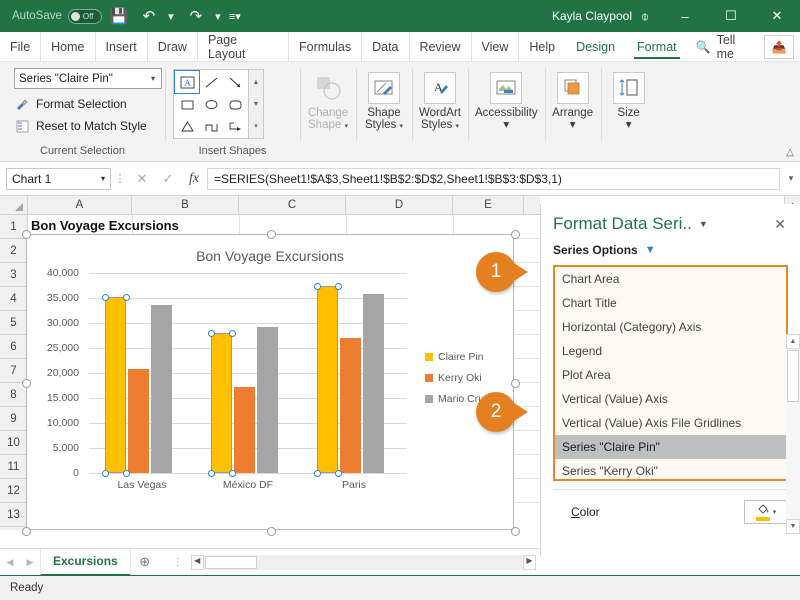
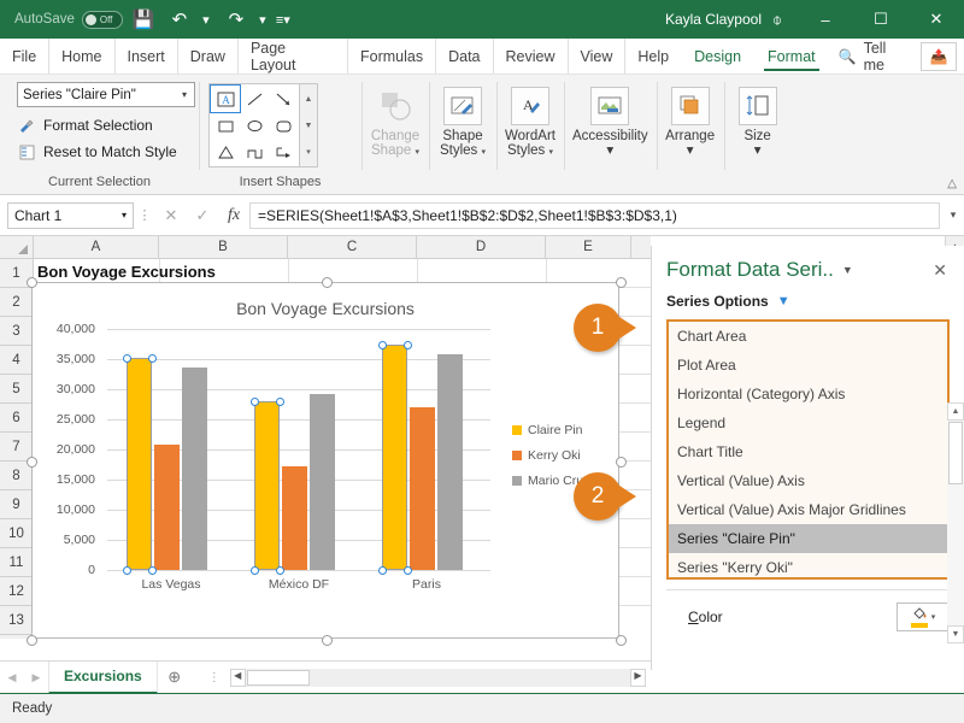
  AutoSave
  Off
  💾
  ↶
  ▾
  ↷
  ▾
  ≡▾
  Kayla Claypool
  ⌽
  –
  ☐
  ✕
  File
  Home
  Insert
  Draw
  Page Layout
  Formulas
  Data
  Review
  View
  Help
  Design
  Format
  🔍
  Tell me
  📤
  Series "Claire Pin"
  ▾
  Format Selection
  Reset to Match Style
  Current Selection
  A
  Insert Shapes
  Change
  Shape
  Shape
  Styles
  A
  WordArt
  Styles
  Accessibility
  ▾
  Arrange
  ▾
  Size
  ▾
  △
  Chart 1
  ▾
  ⋮
  ✕
  ✓
  fx
  =SERIES(Sheet1!$A$3,Sheet1!$B$2:$D$2,Sheet1!$B$3:$D$3,1)
  ▾
  A
  B
  C
  D
  E
  1
  2
  3
  4
  5
  6
  7
  8
  9
  10
  11
  12
  13
  Bon Voyage Excursions
  Bon Voyage Excursions
  40,000
  35,000
  30,000
  25,000
  20,000
  15,000
  10,000
  5,000
  0
  Las Vegas
  México DF
  Paris
  Claire Pin
  Kerry Oki
  Mario Cr
  Format Data Seri..
  ▼
  ✕
  Series Options
  ▼
  Chart Area
- Chart Title
+ Plot Area
  Horizontal (Category) Axis
  Legend
- Plot Area
+ Chart Title
  Vertical (Value) Axis
- Vertical (Value) Axis File Gridlines
+ Vertical (Value) Axis Major Gridlines
  Series "Claire Pin"
  Series "Kerry Oki"
  Color
  1
  2
  ◀
  ▶
  Excursions
  ⊕
  ⋮
  ◀
  ▶
  Ready
